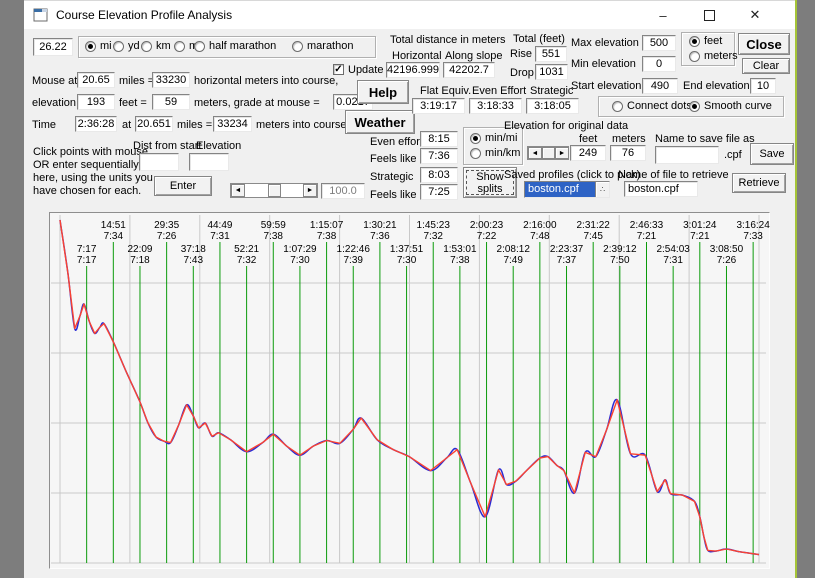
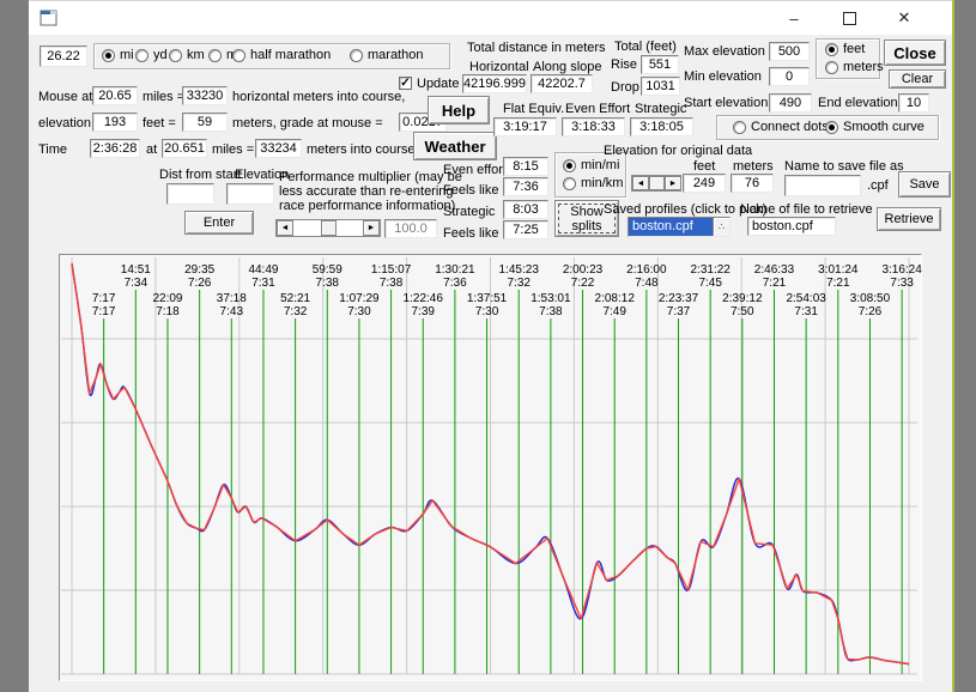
- Course Elevation Profile Analysis
  –
  ✕
  26.22
  mi
  yd
  km
  half marathon
  marathon
  Total distance in meters
  Horizontal
  Along slope
  42196.999
  42202.7
  Total (feet)
  Rise
  551
  Drop
  1031
  Max elevation
  500
  Min elevation
  0
  feet
  meters
  Close
  Clear
  Start elevation
  490
  End elevation
  10
  Connect dot
  Smooth curve
  ✓
  Update
  Mouse at
  20.65
  miles =
  33230
  horizontal meters into course,
  elevation
  193
  feet =
  59
  meters, grade at mouse =
  Time
  2:36:28
  at
  20.651
  miles =
  33234
  meters into course
  Help
  Weather
  Flat Equiv.
  Even Effort
  Strategic
  3:19:17
  3:18:33
  3:18:05
- Click points with mouse
- OR enter sequentially
- here, using the units you
- have chosen for each.
  Dist from start
  Elevation
  Enter
+ Performance multiplier (may be
+ less accurate than re-entering
+ race performance information)
  100.0
  Even effor
  8:15
  Feels like
  7:36
  min/mi
  min/km
  Strategic
  8:03
  Feels like
  7:25
  Show
  splits
  Elevation for original data
  feet
  meters
  249
  76
  Name to save file as
  .cpf
  Save
  Saved profiles (click to pick)
  Name of file to retrieve
  boston.cpf
  ∴
  boston.cpf
  Retrieve
  7:17
  7:17
  14:51
  7:34
  22:09
  7:18
  29:35
  7:26
  37:18
  7:43
  44:49
  7:31
  52:21
  7:32
  59:59
  7:38
  1:07:29
  7:30
  1:15:07
  7:38
  1:22:46
  7:39
  1:30:21
  7:36
  1:37:51
  7:30
  1:45:23
  7:32
  1:53:01
  7:38
  2:00:23
  7:22
  2:08:12
  7:49
  2:16:00
  7:48
  2:23:37
  7:37
  2:31:22
  7:45
  2:39:12
  7:50
  2:46:33
  7:21
  2:54:03
  7:31
  3:01:24
  7:21
  3:08:50
  7:26
  3:16:24
  7:33
